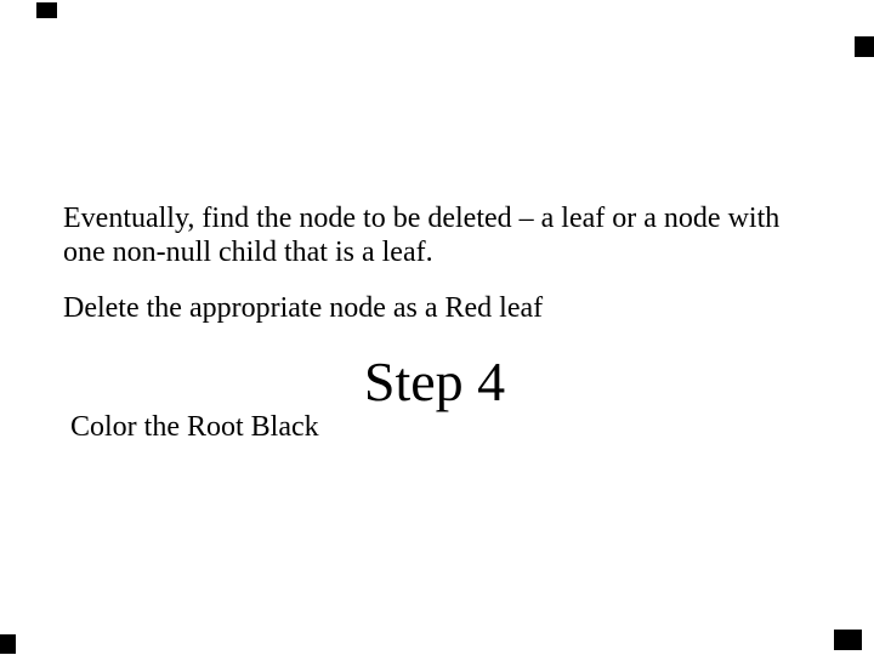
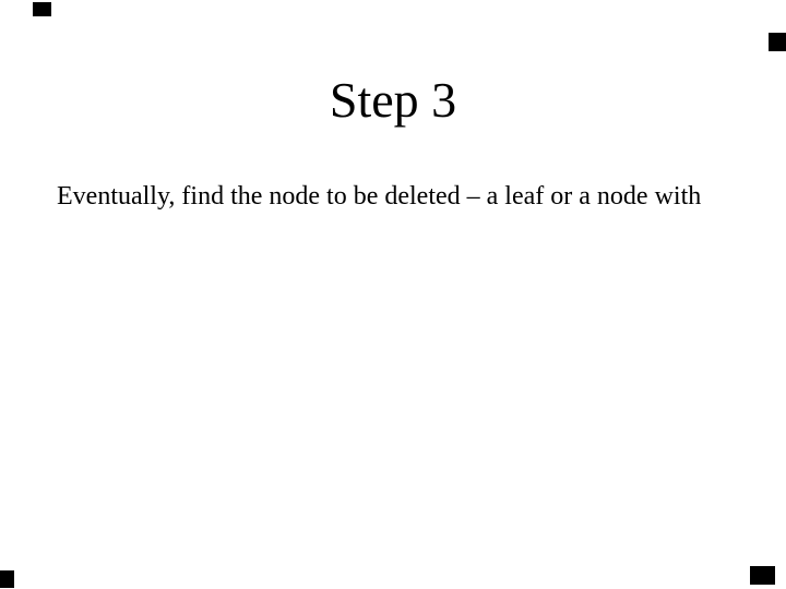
+ Step 3
  Eventually, find the node to be deleted – a leaf or a node with
- one non-null child that is a leaf.
- Delete the appropriate node as a Red leaf
- Step 4
- Color the Root Black
